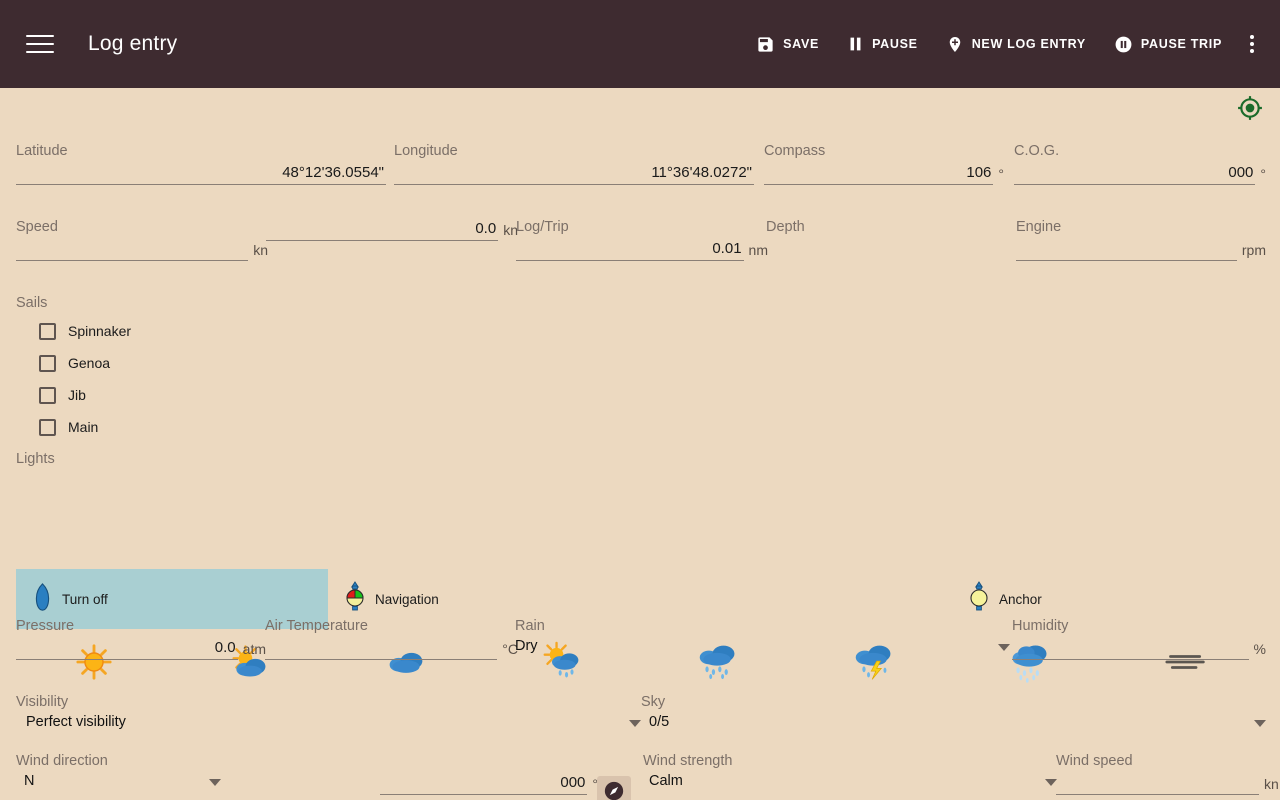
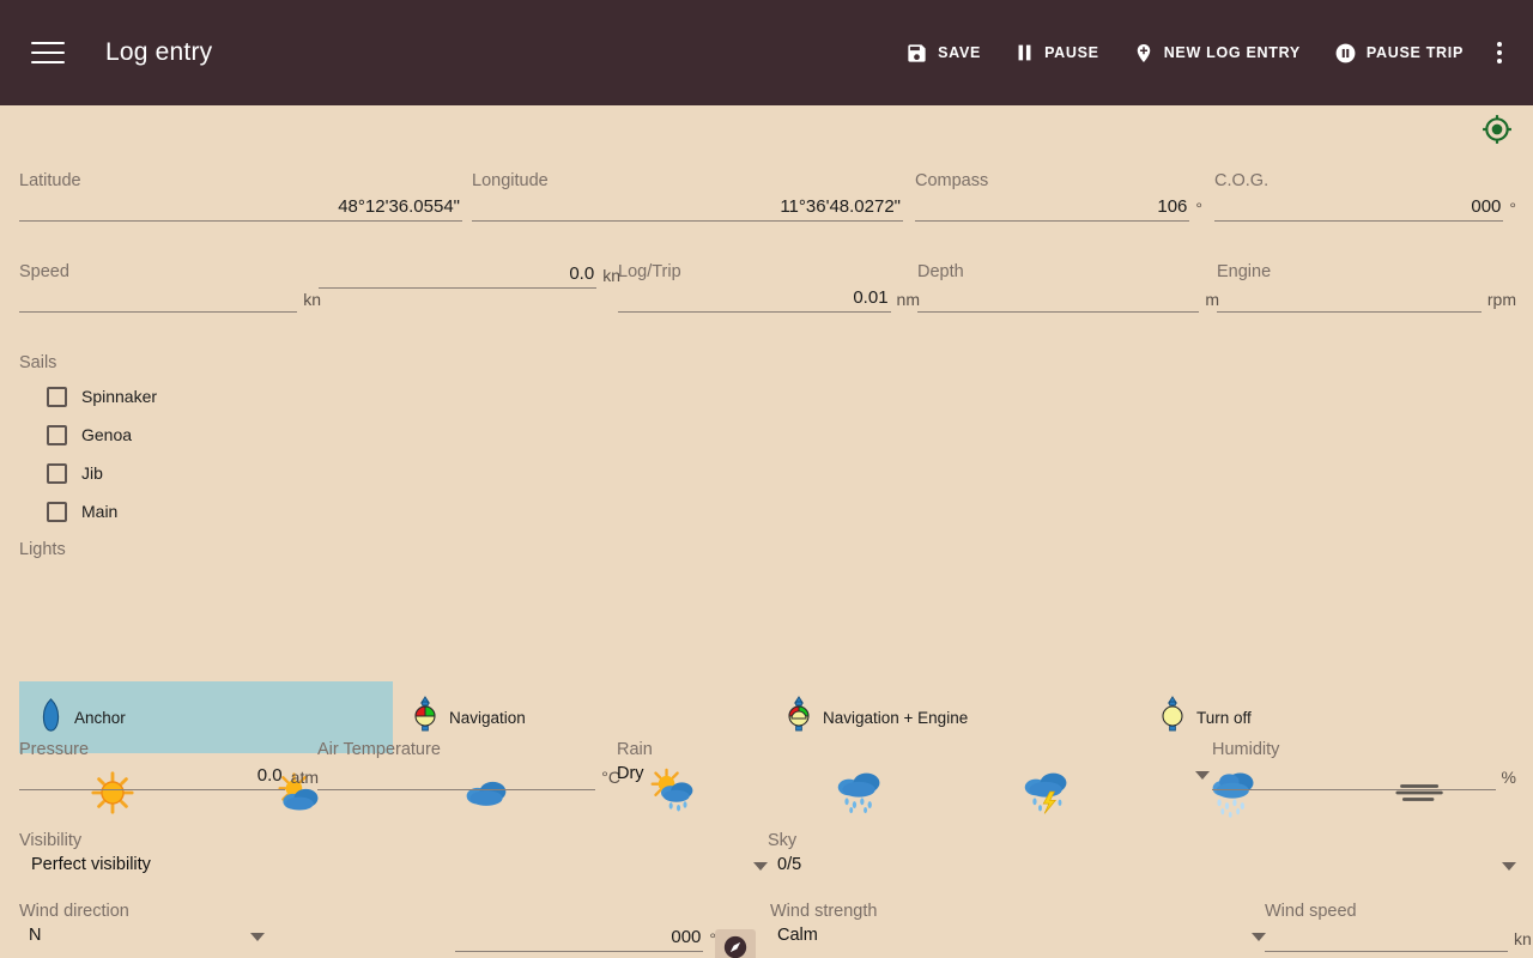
  Log entry
  SAVE
  PAUSE
  NEW LOG ENTRY
  PAUSE TRIP
  Latitude
  48°12'36.0554"
  Longitude
  11°36'48.0272"
  Compass
  106
  °
  C.O.G.
  000
  °
  Speed
  kn
  0.0
  kn
  Log/Trip
  0.01
  nm
  Depth
+ m
  Engine
  rpm
  Sails
  Spinnaker
  Genoa
  Jib
  Main
  Lights
- Turn off
+ Anchor
  Navigation
+ Navigation + Engine
- Anchor
+ Turn off
  Pressure
  0.0
  atm
  Air Temperature
  °C
  Rain
  Dry
  Humidity
  %
  Visibility
  Perfect visibility
  Sky
  0/5
  Wind direction
  N
  000
  °
  Wind strength
  Calm
  Wind speed
  kn
